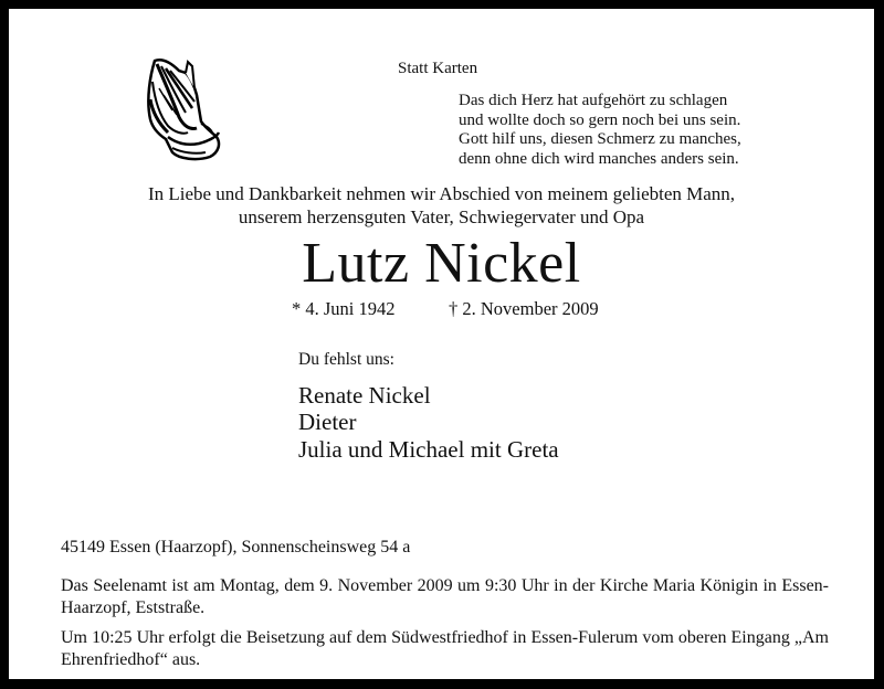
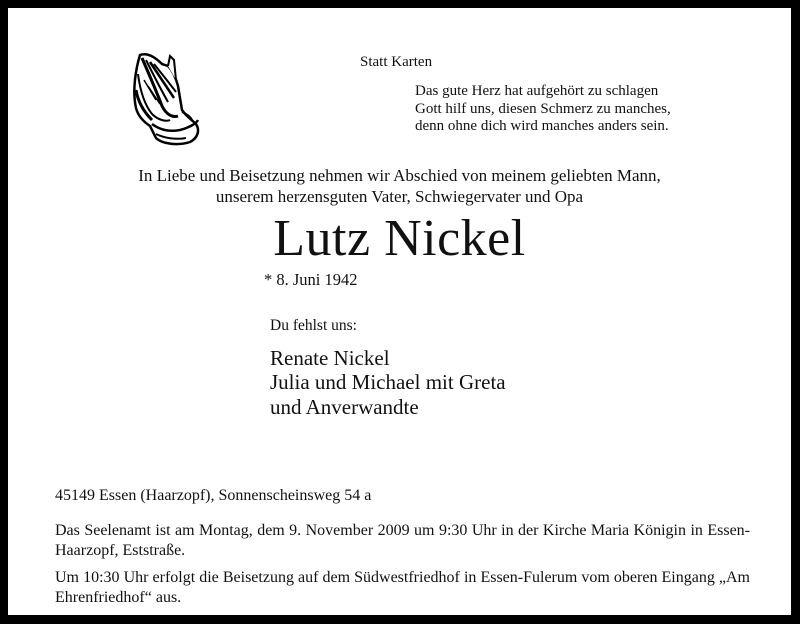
  Statt Karten
- Das dich Herz hat aufgehört zu schlagen
+ Das gute Herz hat aufgehört zu schlagen
- und wollte doch so gern noch bei uns sein.
  Gott hilf uns, diesen Schmerz zu manches,
  denn ohne dich wird manches anders sein.
- In Liebe und Dankbarkeit nehmen wir Abschied von meinem geliebten Mann,
+ In Liebe und Beisetzung nehmen wir Abschied von meinem geliebten Mann,
  unserem herzensguten Vater, Schwiegervater und Opa
  Lutz Nickel
- * 4. Juni 1942
+ * 8. Juni 1942
- † 2. November 2009
  Du fehlst uns:
  Renate Nickel
- Dieter
  Julia und Michael mit Greta
+ und Anverwandte
  45149 Essen (Haarzopf), Sonnenscheinsweg 54 a
  Das Seelenamt ist am Montag, dem 9. November 2009 um 9:30 Uhr in der Kirche Maria Königin in Essen-Haarzopf, Eststraße.
- Um 10:25 Uhr erfolgt die Beisetzung auf dem Südwestfriedhof in Essen-Fulerum vom oberen Eingang „Am Ehrenfriedhof“ aus.
+ Um 10:30 Uhr erfolgt die Beisetzung auf dem Südwestfriedhof in Essen-Fulerum vom oberen Eingang „Am Ehrenfriedhof“ aus.
